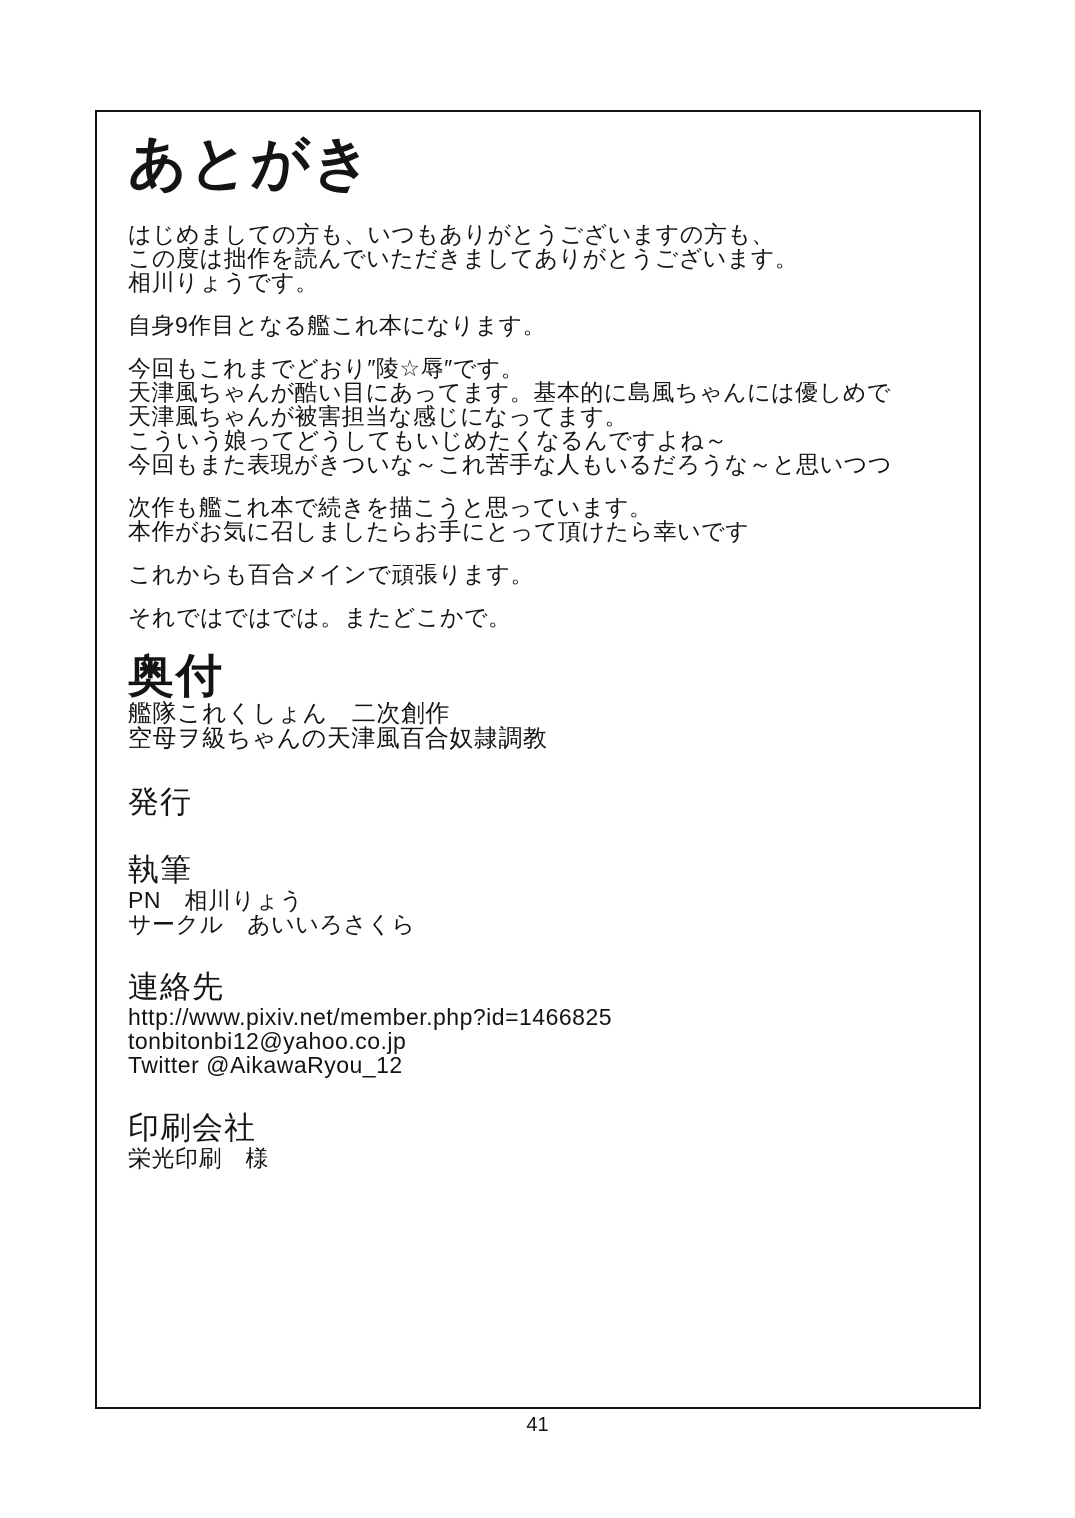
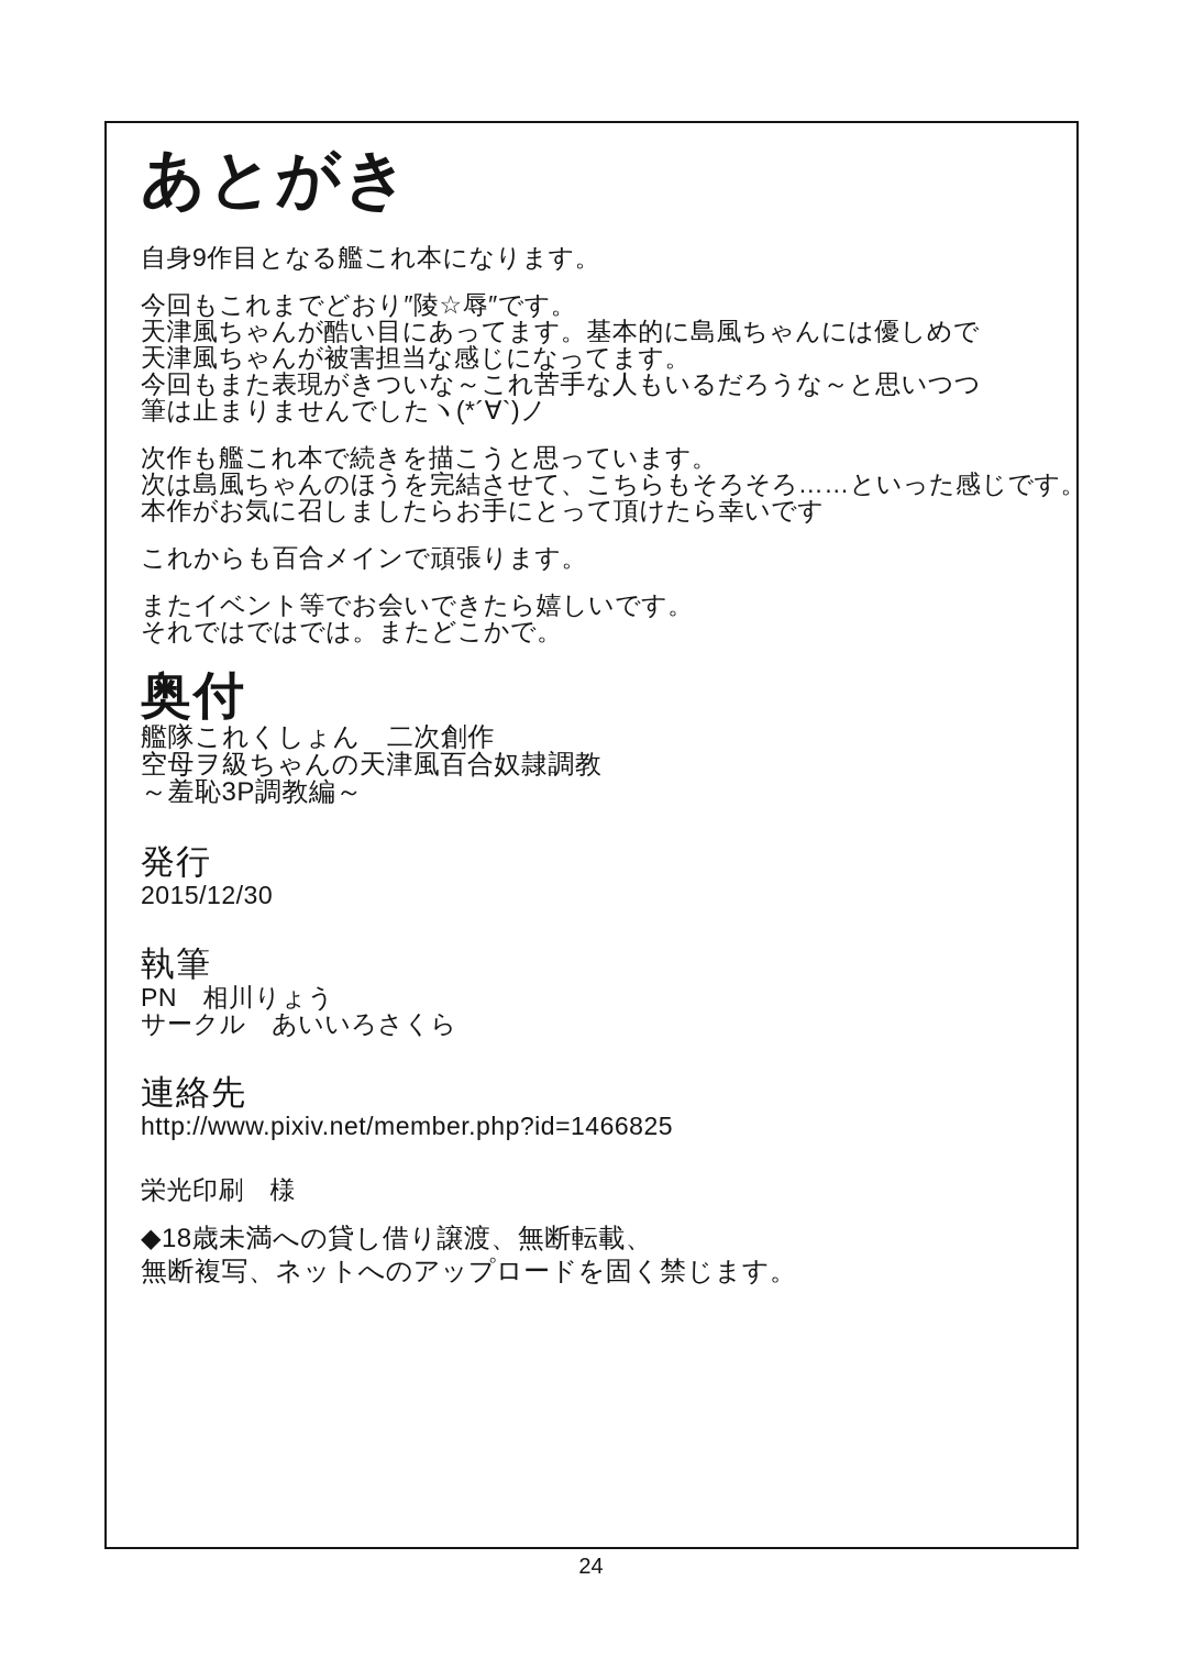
  あとがき
- はじめましての方も、いつもありがとうございますの方も、
- この度は拙作を読んでいただきましてありがとうございます。
- 相川りょうです。
  自身9作目となる艦これ本になります。
  今回もこれまでどおり″陵☆辱″です。
  天津風ちゃんが酷い目にあってます。基本的に島風ちゃんには優しめで
  天津風ちゃんが被害担当な感じになってます。
- こういう娘ってどうしてもいじめたくなるんですよね～
  今回もまた表現がきついな～これ苦手な人もいるだろうな～と思いつつ
+ 筆は止まりませんでしたヽ(*´∀`)ノ
  次作も艦これ本で続きを描こうと思っています。
+ 次は島風ちゃんのほうを完結させて、こちらもそろそろ……といった感じです。
  本作がお気に召しましたらお手にとって頂けたら幸いです
  これからも百合メインで頑張ります。
+ またイベント等でお会いできたら嬉しいです。
  それではではでは。またどこかで。
  奥付
  艦隊これくしょん 二次創作
  空母ヲ級ちゃんの天津風百合奴隷調教
+ ～羞恥3P調教編～
  発行
+ 2015/12/30
  執筆
  PN 相川りょう
  サークル あいいろさくら
  連絡先
  http://www.pixiv.net/member.php?id=1466825
- tonbitonbi12@yahoo.co.jp
- Twitter @AikawaRyou_12
- 印刷会社
  栄光印刷 様
+ ◆18歳未満への貸し借り譲渡、無断転載、
+ 無断複写、ネットへのアップロードを固く禁じます。
- 41
+ 24
